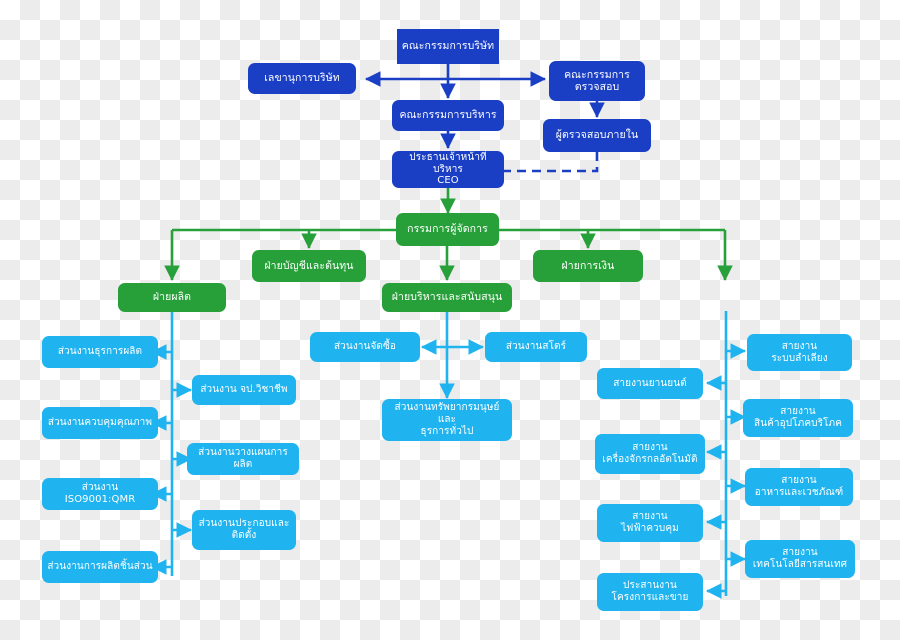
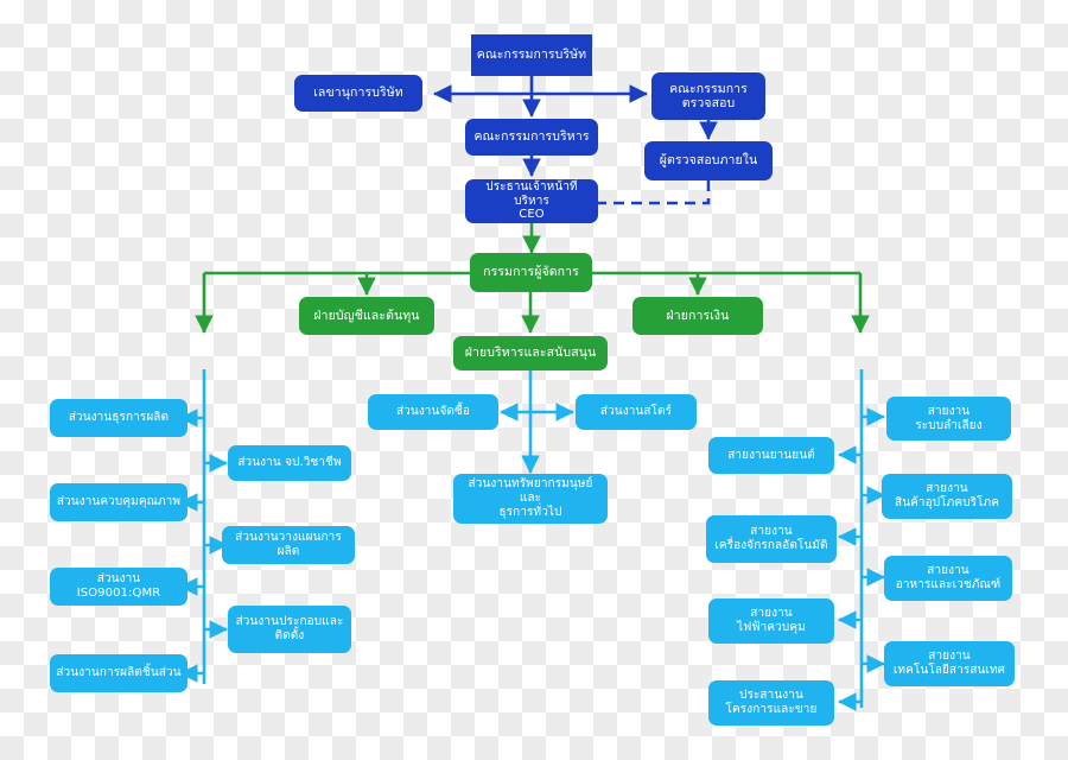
  คณะกรรมการบริษัท
  เลขานุการบริษัท
  คณะกรรมการ
  ตรวจสอบ
  คณะกรรมการบริหาร
  ผู้ตรวจสอบภายใน
  ประธานเจ้าหน้าที่บริหาร
  CEO
  กรรมการผู้จัดการ
  ฝ่ายบัญชีและต้นทุน
  ฝ่ายการเงิน
- ฝ่ายผลิต
  ฝ่ายบริหารและสนับสนุน
  ส่วนงานธุรการผลิต
  ส่วนงาน จป.วิชาชีพ
  ส่วนงานควบคุมคุณภาพ
  ส่วนงานวางแผนการผลิต
  ส่วนงาน ISO9001:QMR
  ส่วนงานประกอบและ
  ติดตั้ง
  ส่วนงานการผลิตชิ้นส่วน
  ส่วนงานจัดซื้อ
  ส่วนงานสโตร์
  ส่วนงานทรัพยากรมนุษย์และ
  ธุรการทั่วไป
  สายงาน
  ระบบลำเลียง
  สายงานยานยนต์
  สายงาน
  สินค้าอุปโภคบริโภค
  สายงาน
  เครื่องจักรกลอัตโนมัติ
  สายงาน
  อาหารและเวชภัณฑ์
  สายงาน
  ไฟฟ้าควบคุม
  สายงาน
  เทคโนโลยีสารสนเทศ
  ประสานงาน
  โครงการและขาย
